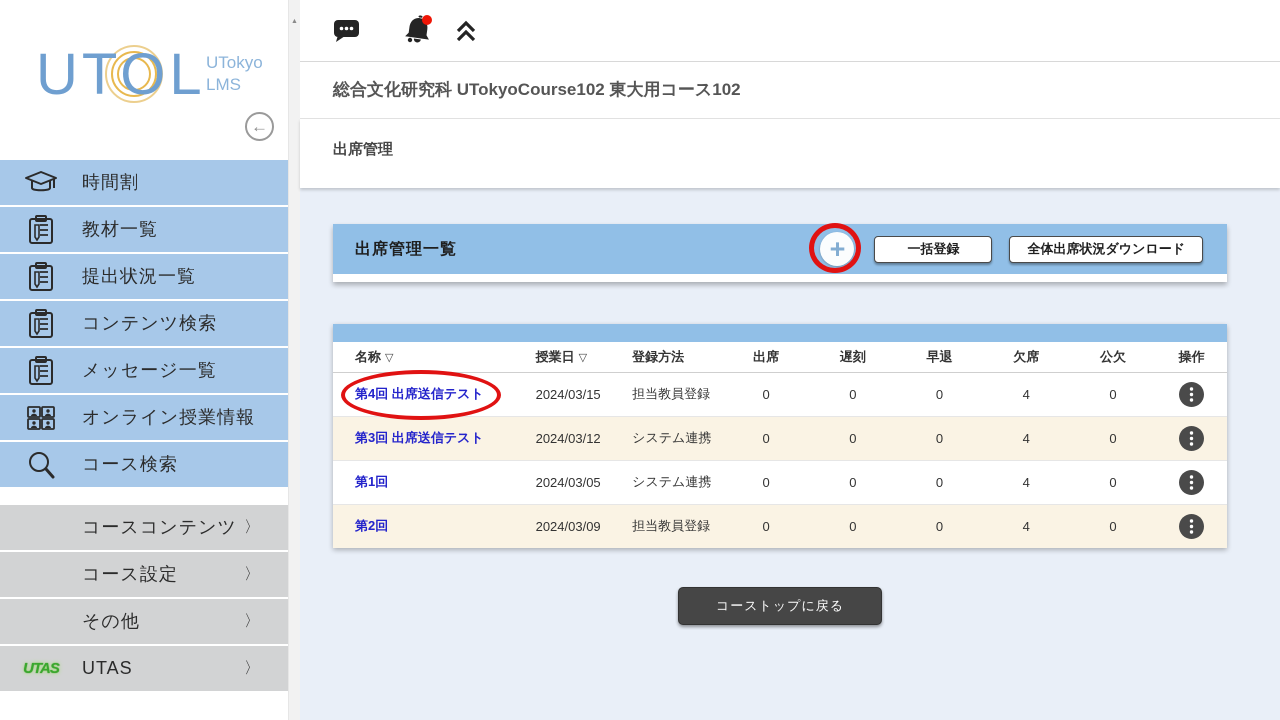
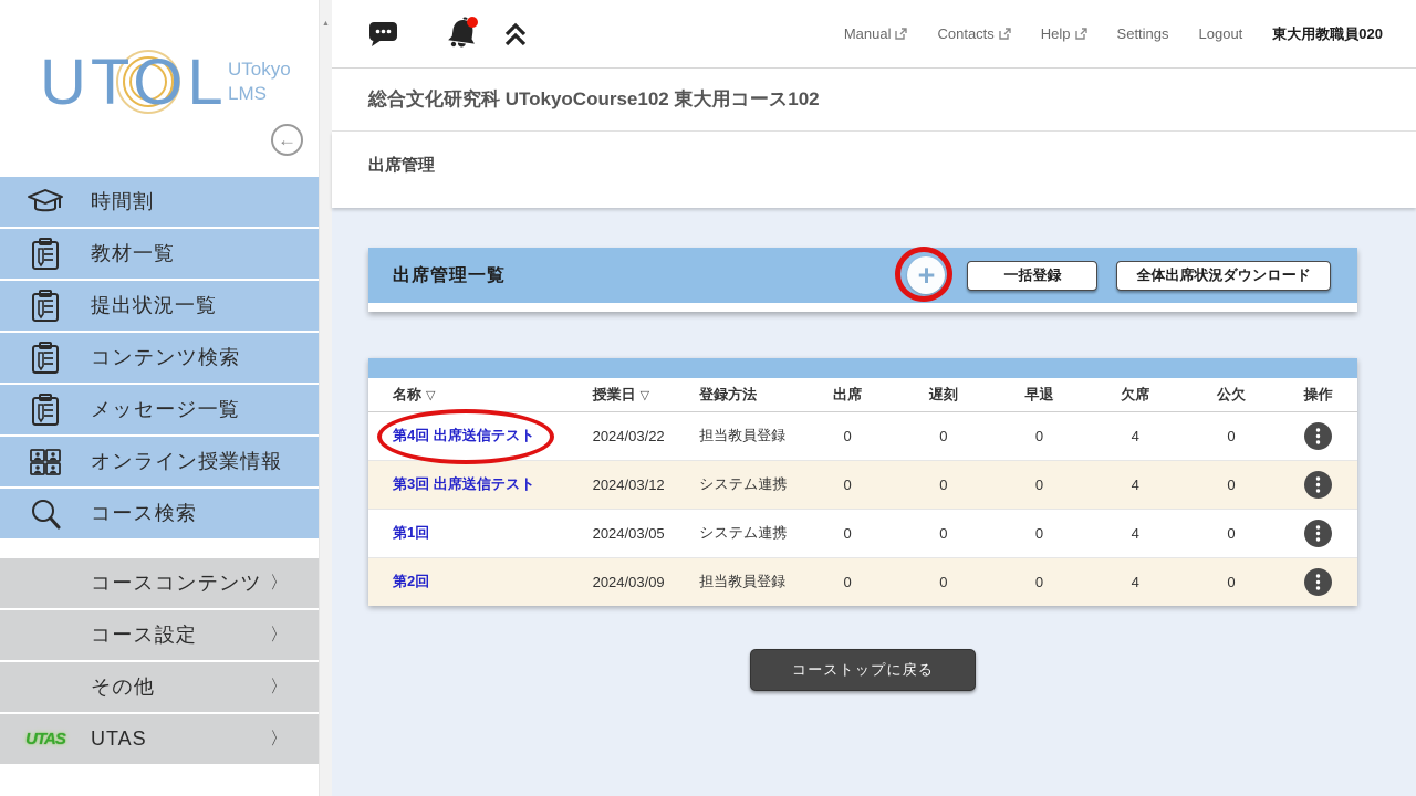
  UTOL
  UTokyo
  LMS
  ←
  時間割
  教材一覧
  提出状況一覧
  コンテンツ検索
  メッセージ一覧
  オンライン授業情報
  コース検索
  コースコンテンツ
  〉
  コース設定
  〉
  その他
  〉
  UTAS
  UTAS
  〉
+ Manual
+ Contacts
+ Help
+ Settings
+ Logout
+ 東大用教職員020
  総合文化研究科 UTokyoCourse102 東大用コース102
  出席管理
  出席管理一覧
  +
  一括登録
  全体出席状況ダウンロード
  名称 ▽	授業日 ▽	登録方法	出席	遅刻	早退	欠席	公欠	操作
- 第4回 出席送信テスト	2024/03/15	担当教員登録	0	0	0	4	0
+ 第4回 出席送信テスト	2024/03/22	担当教員登録	0	0	0	4	0
  第3回 出席送信テスト	2024/03/12	システム連携	0	0	0	4	0
  第1回	2024/03/05	システム連携	0	0	0	4	0
  第2回	2024/03/09	担当教員登録	0	0	0	4	0
  コーストップに戻る
